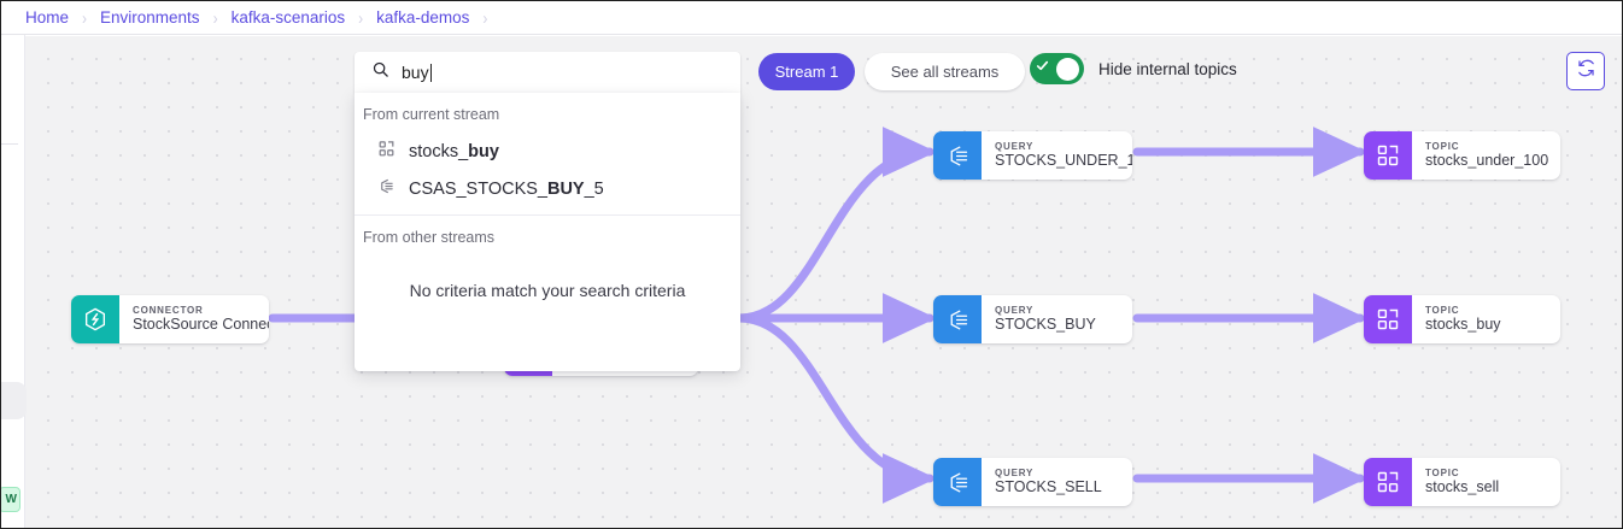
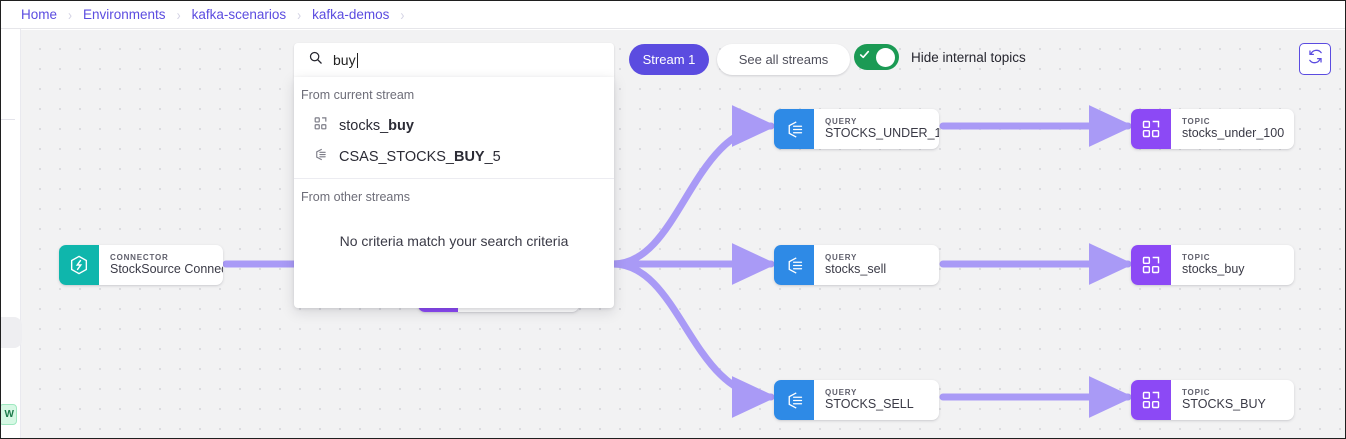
  Home
  ›
  Environments
  ›
  kafka-scenarios
  ›
  kafka-demos
  ›
  W
  CONNECTOR
  StockSource Conne
  QUERY
  STOCKS_UNDER_1
  QUERY
- STOCKS_BUY
+ stocks_sell
  QUERY
  STOCKS_SELL
  TOPIC
  stocks_under_100
  TOPIC
  stocks_buy
  TOPIC
- stocks_sell
+ STOCKS_BUY
  buy
  From current stream
  stocks_buy
  CSAS_STOCKS_BUY_5
  From other streams
  No criteria match your search criteria
  Stream 1
  See all streams
  Hide internal topics
